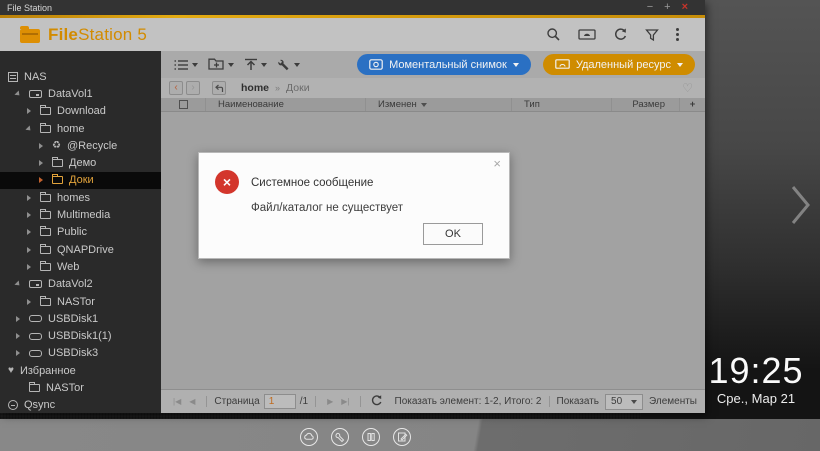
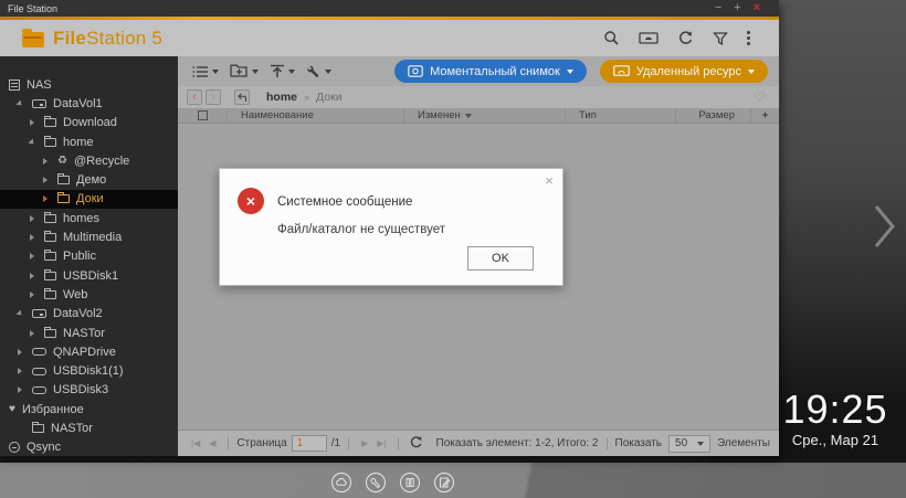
  19:25
  Сре., Мар 21
  File Station
  −
  +
  ×
  FileStation 5
  NAS
  DataVol1
  Download
  home
  ♻
  @Recycle
  Демо
  Доки
  homes
  Multimedia
  Public
- QNAPDrive
+ USBDisk1
  Web
  DataVol2
  NASTor
- USBDisk1
+ QNAPDrive
  USBDisk1(1)
  USBDisk3
  ♥
  Избранное
  NASTor
  Qsync
  Моментальный снимок
  Удаленный ресурс
  ‹
  home
  »
  Доки
  Наименование
  Изменен
  Тип
  Размер
  +
  |◀
  ◀
  Страница
  1
  /1
  ▶
  ▶|
  Показать элемент: 1-2, Итого: 2
  Показать
  50
  Элементы
  ×
  ×
  Системное сообщение
  Файл/каталог не существует
  OK
